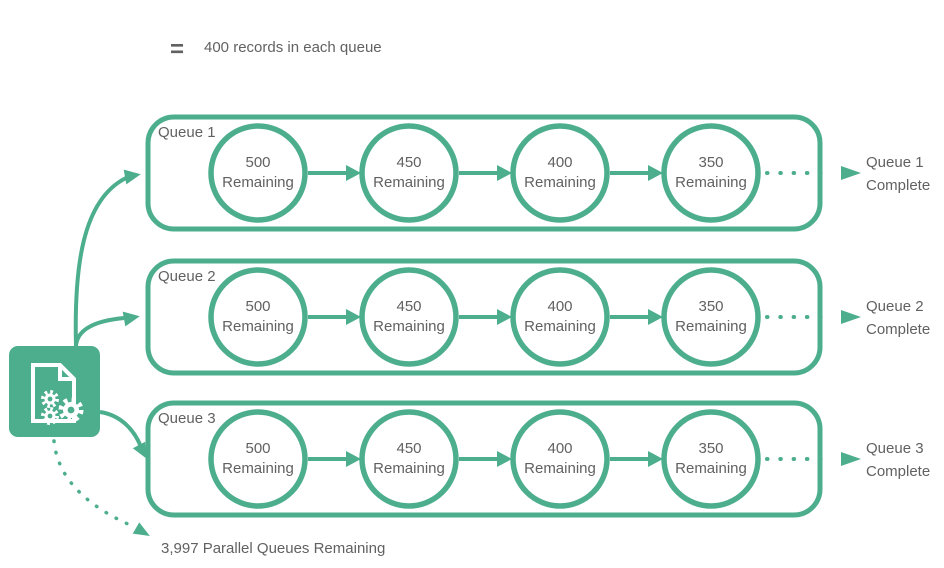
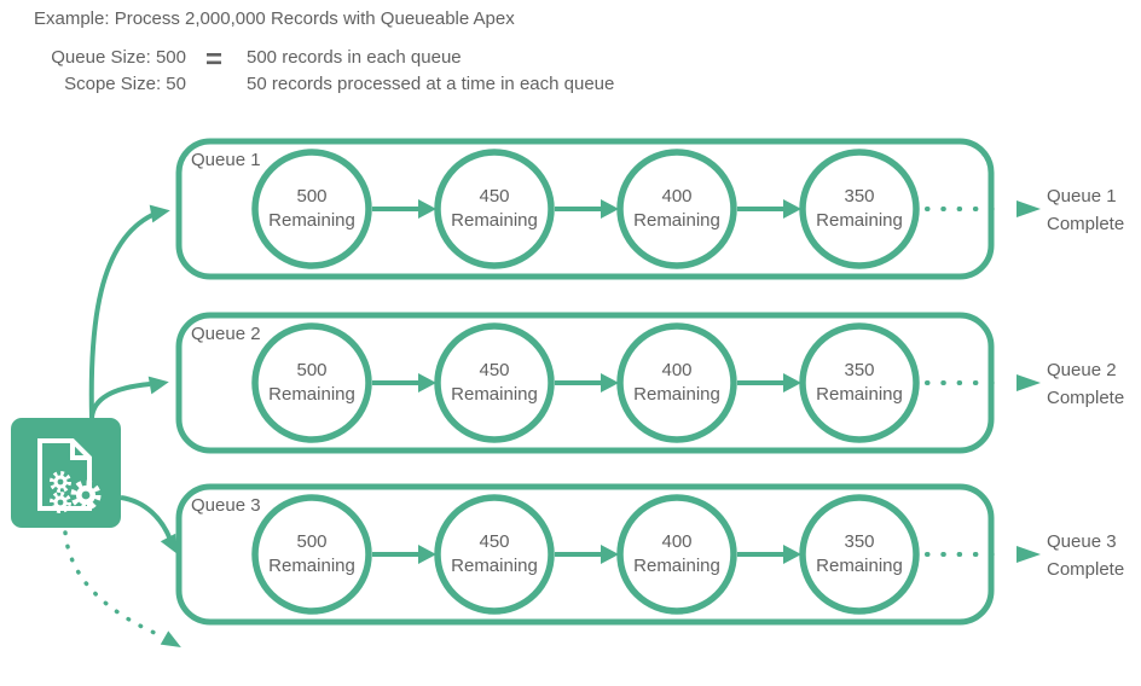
+ Example: Process 2,000,000 Records with Queueable Apex
+ Queue Size: 500
+ Scope Size: 50
  =
- 400 records in each queue
+ 500 records in each queue
+ 50 records processed at a time in each queue
  Queue 1
  Queue 2
  Queue 3
  500
  Remaining
  450
  Remaining
  400
  Remaining
  350
  Remaining
  500
  Remaining
  450
  Remaining
  400
  Remaining
  350
  Remaining
  500
  Remaining
  450
  Remaining
  400
  Remaining
  350
  Remaining
  Queue 1
  Complete
  Queue 2
  Complete
  Queue 3
  Complete
- 3,997 Parallel Queues Remaining
